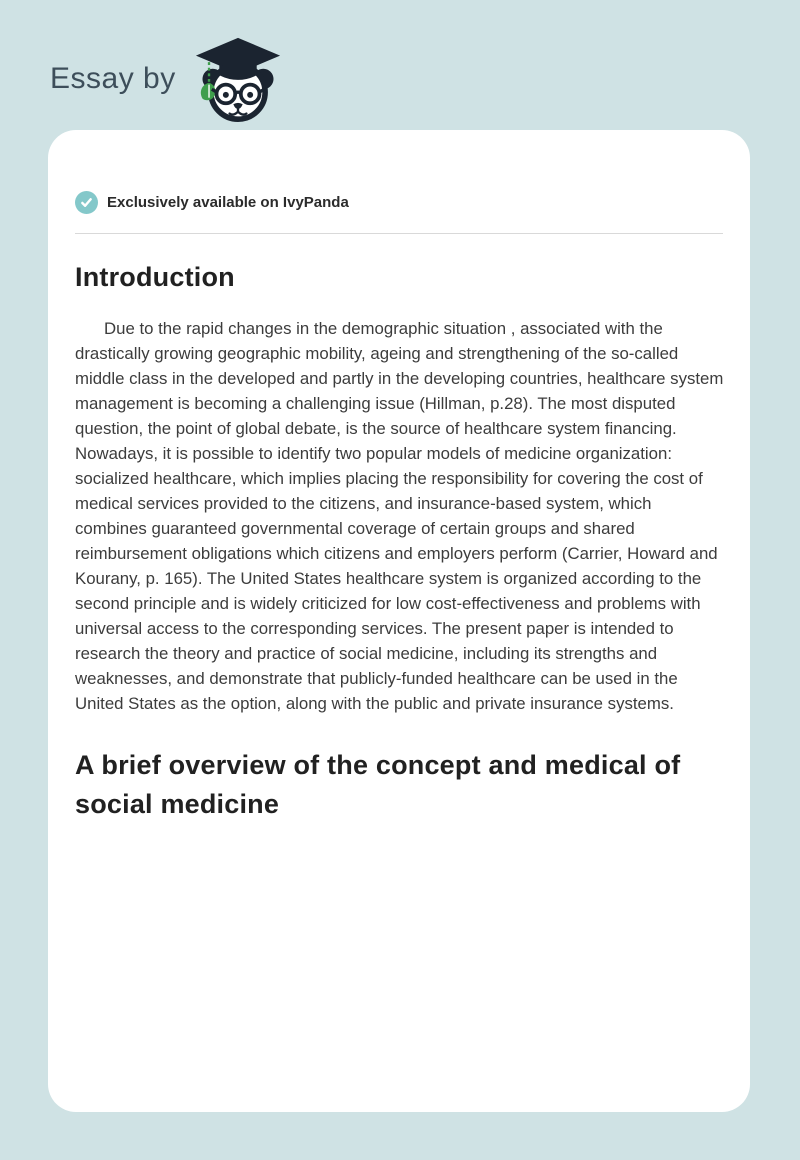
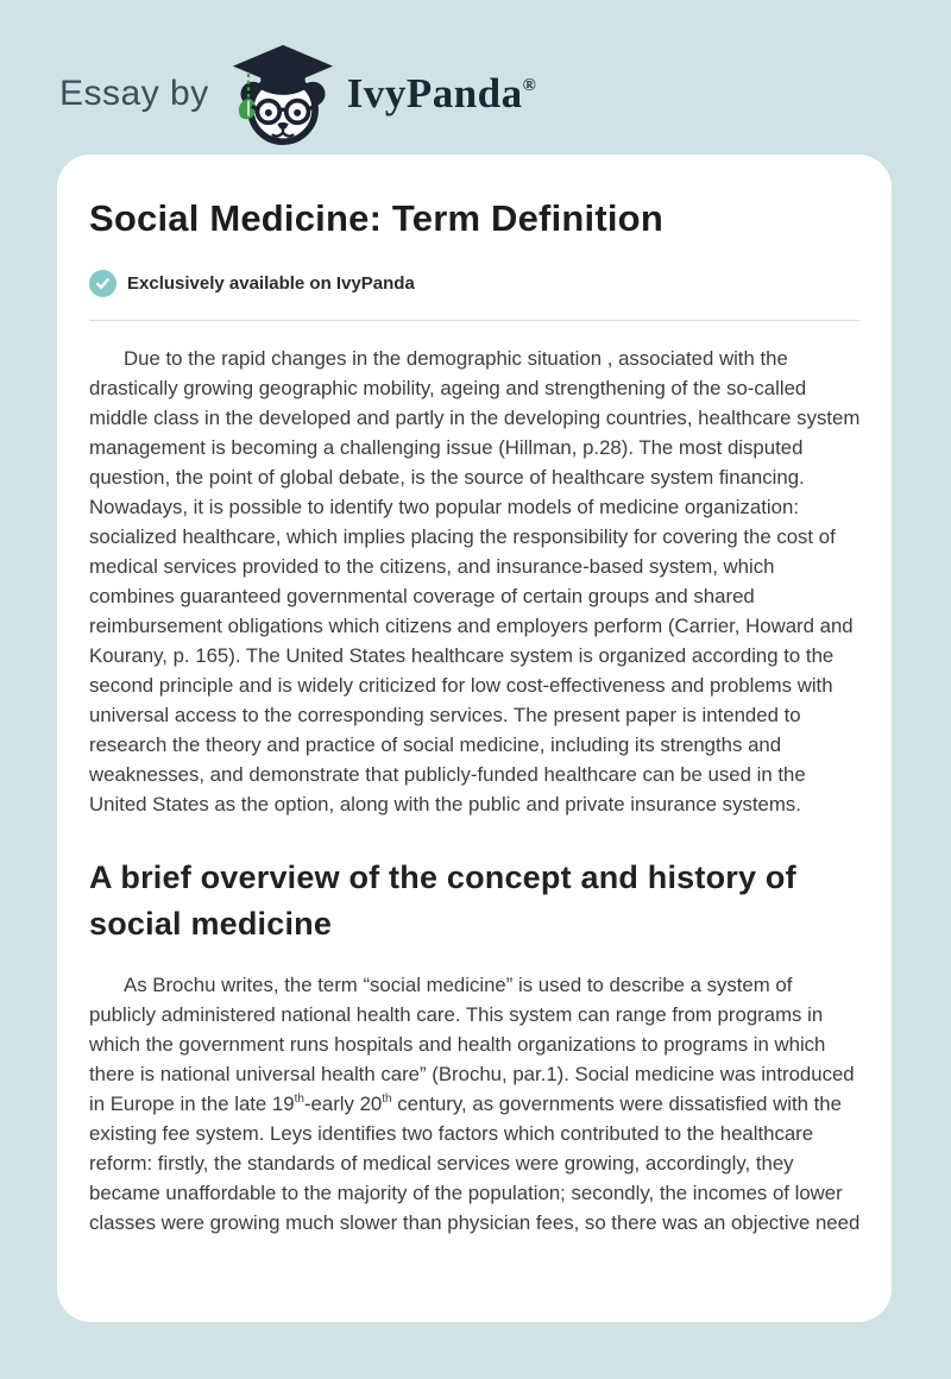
  Essay by
+ IvyPanda®
+ Social Medicine: Term Definition
  Exclusively available on IvyPanda
- Introduction
  Due to the rapid changes in the demographic situation , associated with the drastically growing geographic mobility, ageing and strengthening of the so-called middle class in the developed and partly in the developing countries, healthcare system management is becoming a challenging issue (Hillman, p.28). The most disputed question, the point of global debate, is the source of healthcare system financing. Nowadays, it is possible to identify two popular models of medicine organization: socialized healthcare, which implies placing the responsibility for covering the cost of medical services provided to the citizens, and insurance-based system, which combines guaranteed governmental coverage of certain groups and shared reimbursement obligations which citizens and employers perform (Carrier, Howard and Kourany, p. 165). The United States healthcare system is organized according to the second principle and is widely criticized for low cost-effectiveness and problems with universal access to the corresponding services. The present paper is intended to research the theory and practice of social medicine, including its strengths and weaknesses, and demonstrate that publicly-funded healthcare can be used in the United States as the option, along with the public and private insurance systems.
- A brief overview of the concept and medical of social medicine
+ A brief overview of the concept and history of social medicine
+ As Brochu writes, the term “social medicine” is used to describe a system of publicly administered national health care. This system can range from programs in which the government runs hospitals and health organizations to programs in which there is national universal health care” (Brochu, par.1). Social medicine was introduced in Europe in the late 19th-early 20th century, as governments were dissatisfied with the existing fee system. Leys identifies two factors which contributed to the healthcare reform: firstly, the standards of medical services were growing, accordingly, they became unaffordable to the majority of the population; secondly, the incomes of lower classes were growing much slower than physician fees, so there was an objective need
